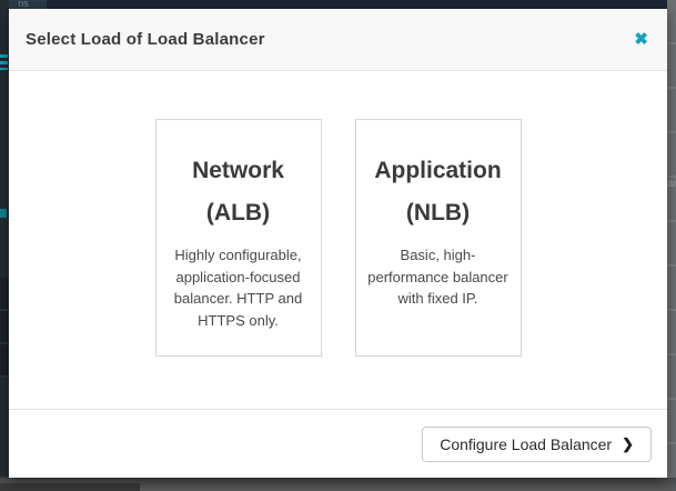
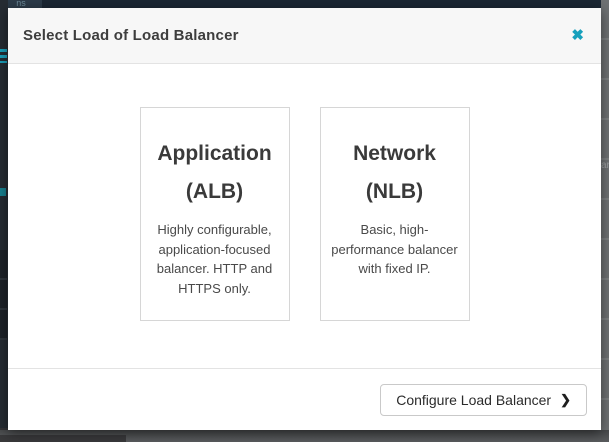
  ns
  ar
  Select Load of Load Balancer
  ✖
- Network
+ Application
  (ALB)
  Highly configurable, application-focused balancer. HTTP and HTTPS only.
- Application
+ Network
  (NLB)
  Basic, high-performance balancer with fixed IP.
  Configure Load Balancer
  ❯
